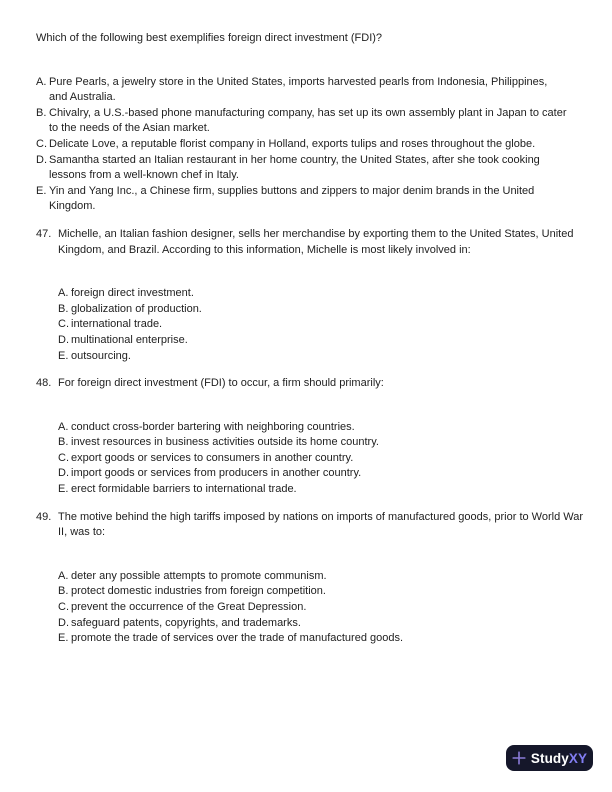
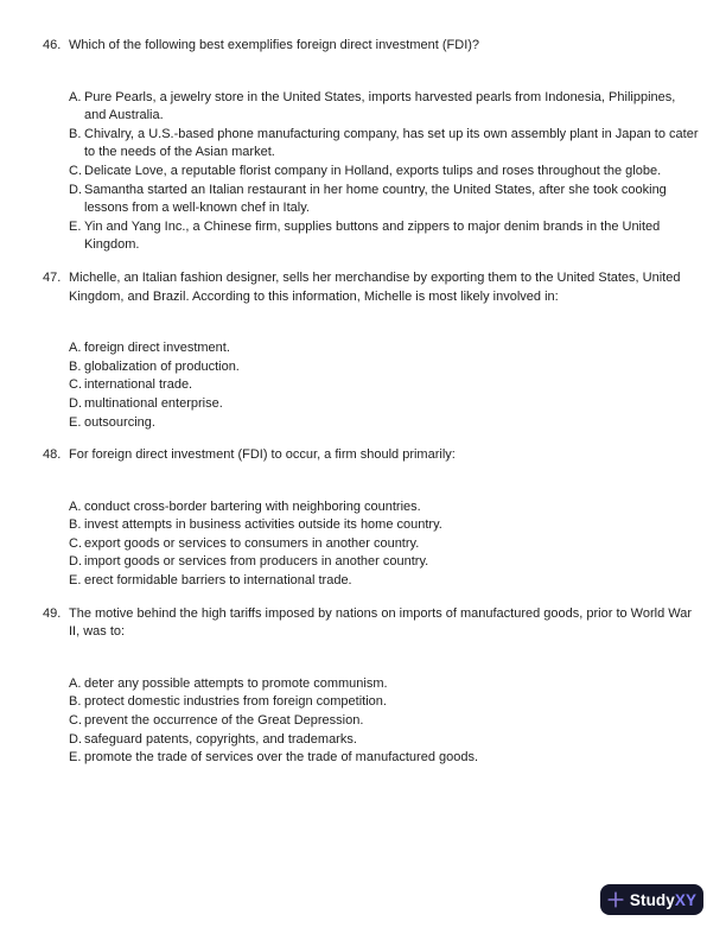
+ 46.
  Which of the following best exemplifies foreign direct investment (FDI)?
  A.
  Pure Pearls, a jewelry store in the United States, imports harvested pearls from Indonesia, Philippines, and Australia.
  B.
  Chivalry, a U.S.-based phone manufacturing company, has set up its own assembly plant in Japan to cater to the needs of the Asian market.
  C.
  Delicate Love, a reputable florist company in Holland, exports tulips and roses throughout the globe.
  D.
  Samantha started an Italian restaurant in her home country, the United States, after she took cooking lessons from a well-known chef in Italy.
  E.
  Yin and Yang Inc., a Chinese firm, supplies buttons and zippers to major denim brands in the United Kingdom.
  47.
  Michelle, an Italian fashion designer, sells her merchandise by exporting them to the United States, United Kingdom, and Brazil. According to this information, Michelle is most likely involved in:
  A.
  foreign direct investment.
  B.
  globalization of production.
  C.
  international trade.
  D.
  multinational enterprise.
  E.
  outsourcing.
  48.
  For foreign direct investment (FDI) to occur, a firm should primarily:
  A.
  conduct cross-border bartering with neighboring countries.
  B.
- invest resources in business activities outside its home country.
+ invest attempts in business activities outside its home country.
  C.
  export goods or services to consumers in another country.
  D.
  import goods or services from producers in another country.
  E.
  erect formidable barriers to international trade.
  49.
  The motive behind the high tariffs imposed by nations on imports of manufactured goods, prior to World War II, was to:
  A.
  deter any possible attempts to promote communism.
  B.
  protect domestic industries from foreign competition.
  C.
  prevent the occurrence of the Great Depression.
  D.
  safeguard patents, copyrights, and trademarks.
  E.
  promote the trade of services over the trade of manufactured goods.
  StudyXY
